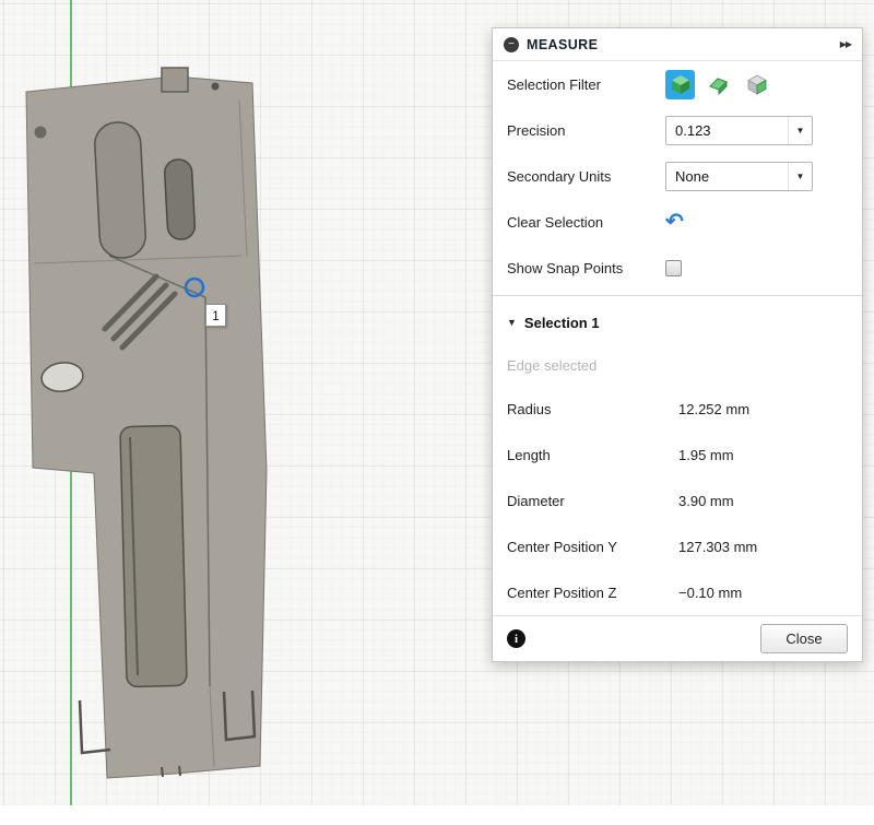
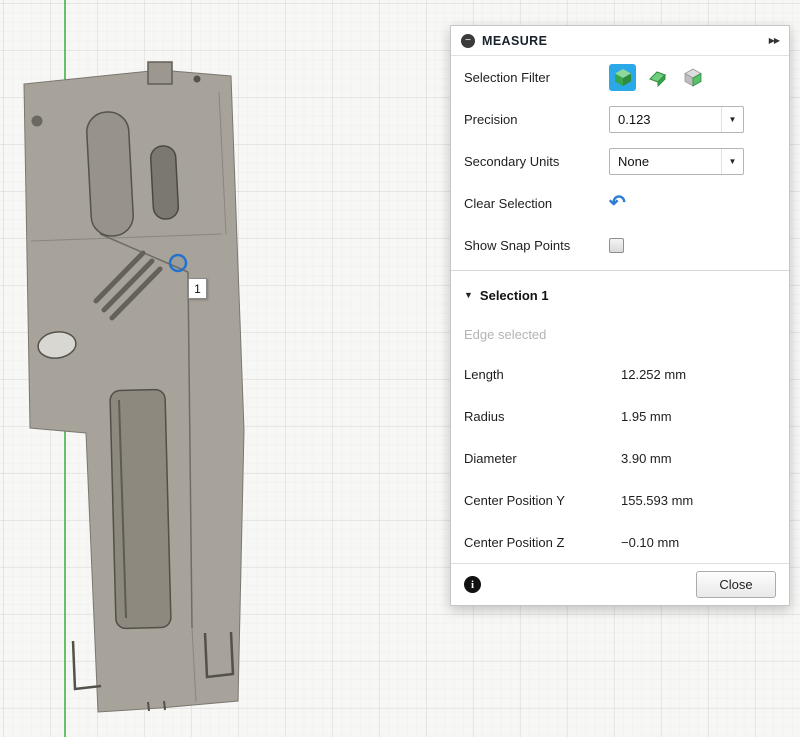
  1
  −
  MEASURE
  ▶▶
  Selection Filter
  Precision
  0.123
  ▼
  Secondary Units
  None
  ▼
  Clear Selection
  ↶
  Show Snap Points
  ▼
  Selection 1
  Edge selected
- Radius
+ Length
  12.252 mm
- Length
+ Radius
  1.95 mm
  Diameter
  3.90 mm
  Center Position Y
- 127.303 mm
+ 155.593 mm
  Center Position Z
  −0.10 mm
  i
  Close
